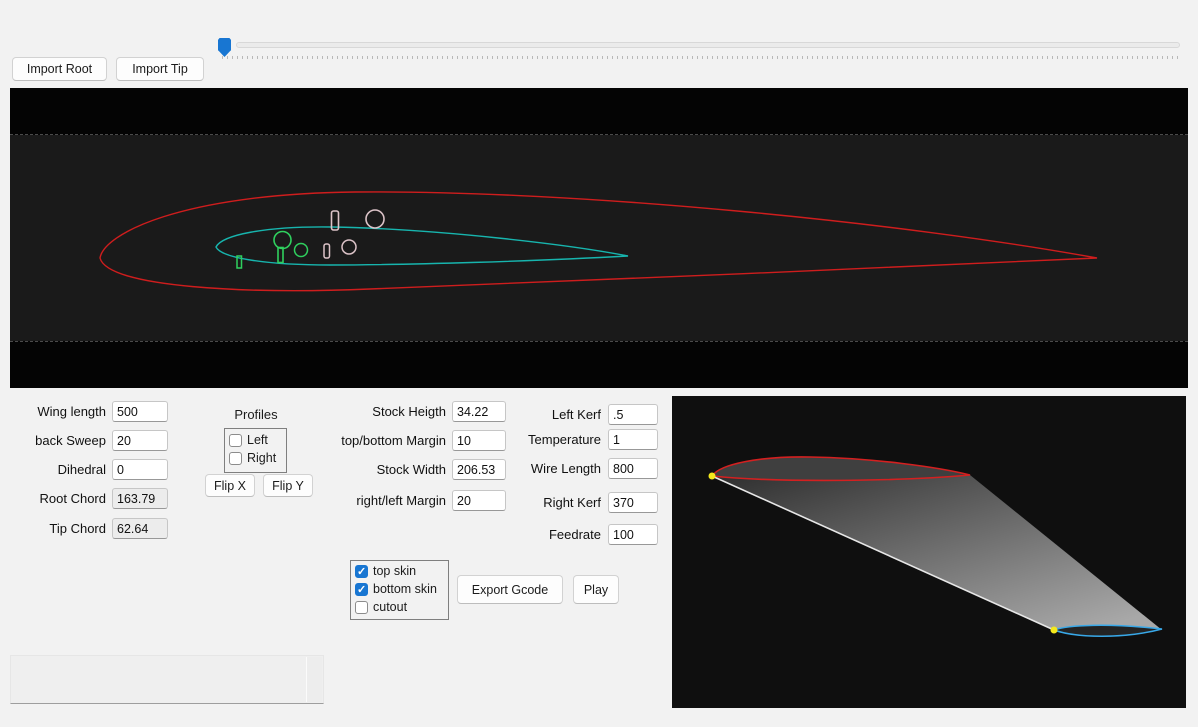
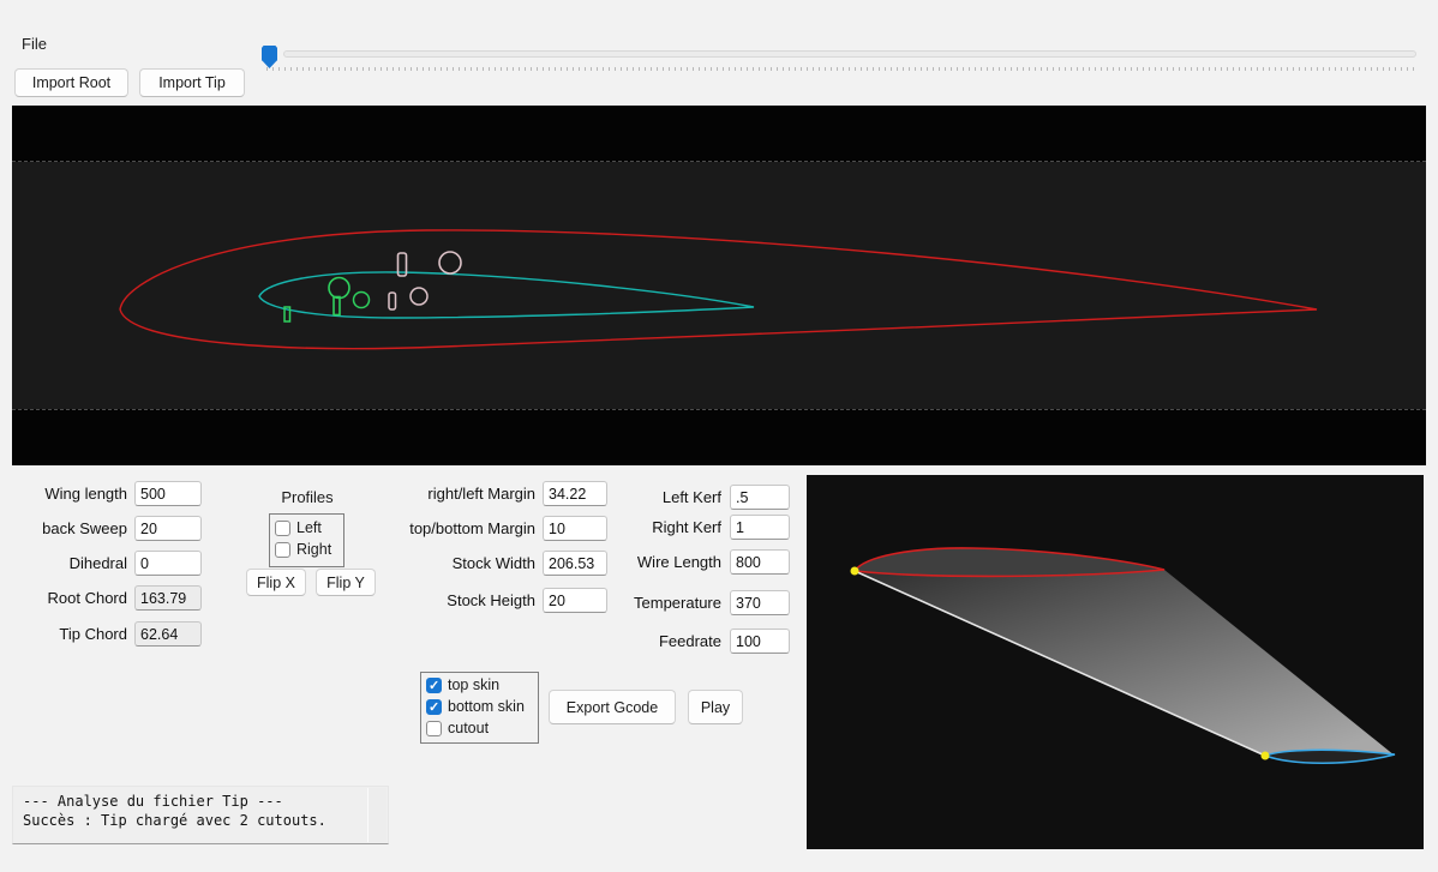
+ File
  Import Root
  Import Tip
  Wing length
  500
  back Sweep
  20
  Dihedral
  0
  Root Chord
  163.79
  Tip Chord
  62.64
  Profiles
  Left
  Right
  Flip X
  Flip Y
- Stock Heigth
+ right/left Margin
  34.22
  top/bottom Margin
  10
  Stock Width
  206.53
- right/left Margin
+ Stock Heigth
  20
  Left Kerf
  .5
- Temperature
+ Right Kerf
  1
  Wire Length
  800
- Right Kerf
+ Temperature
  370
  Feedrate
  100
  top skin
  bottom skin
  cutout
  Export Gcode
  Play
+ --- Analyse du fichier Tip ---
+ Succès : Tip chargé avec 2 cutouts.
